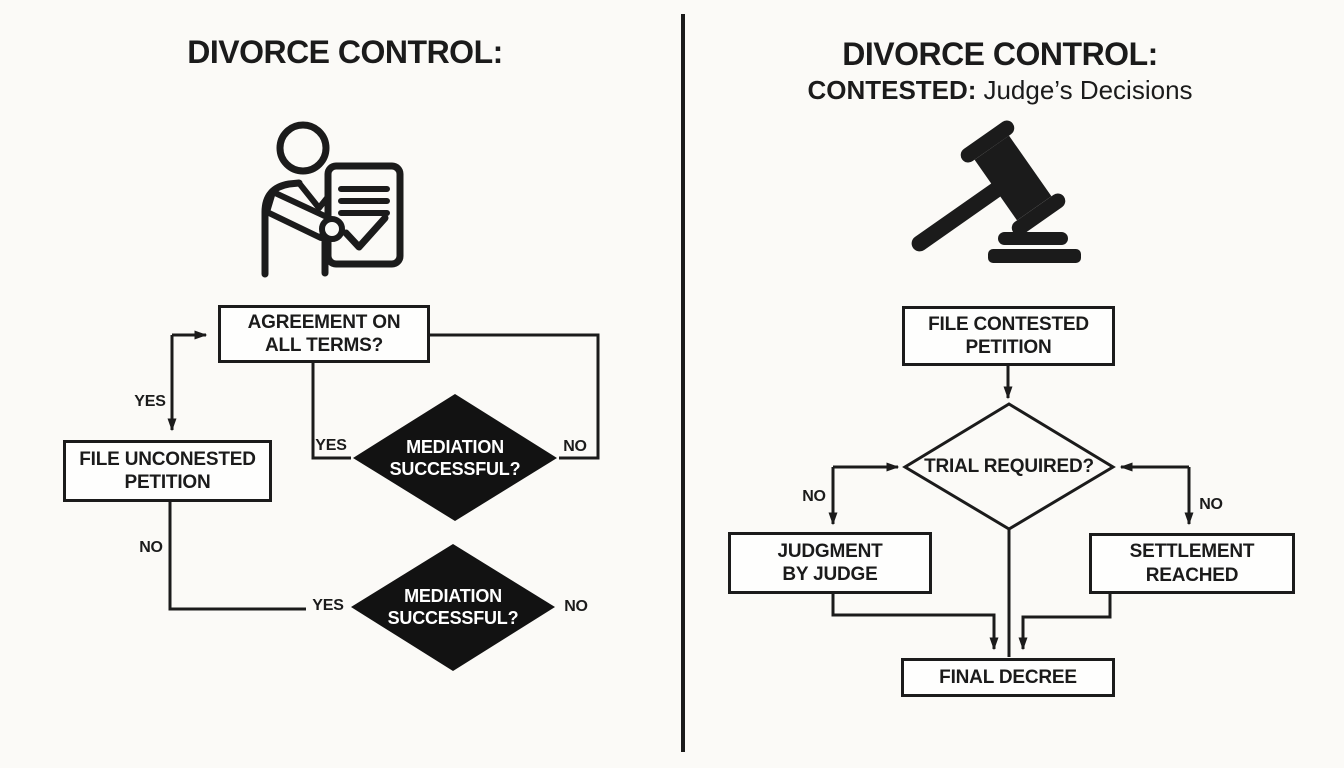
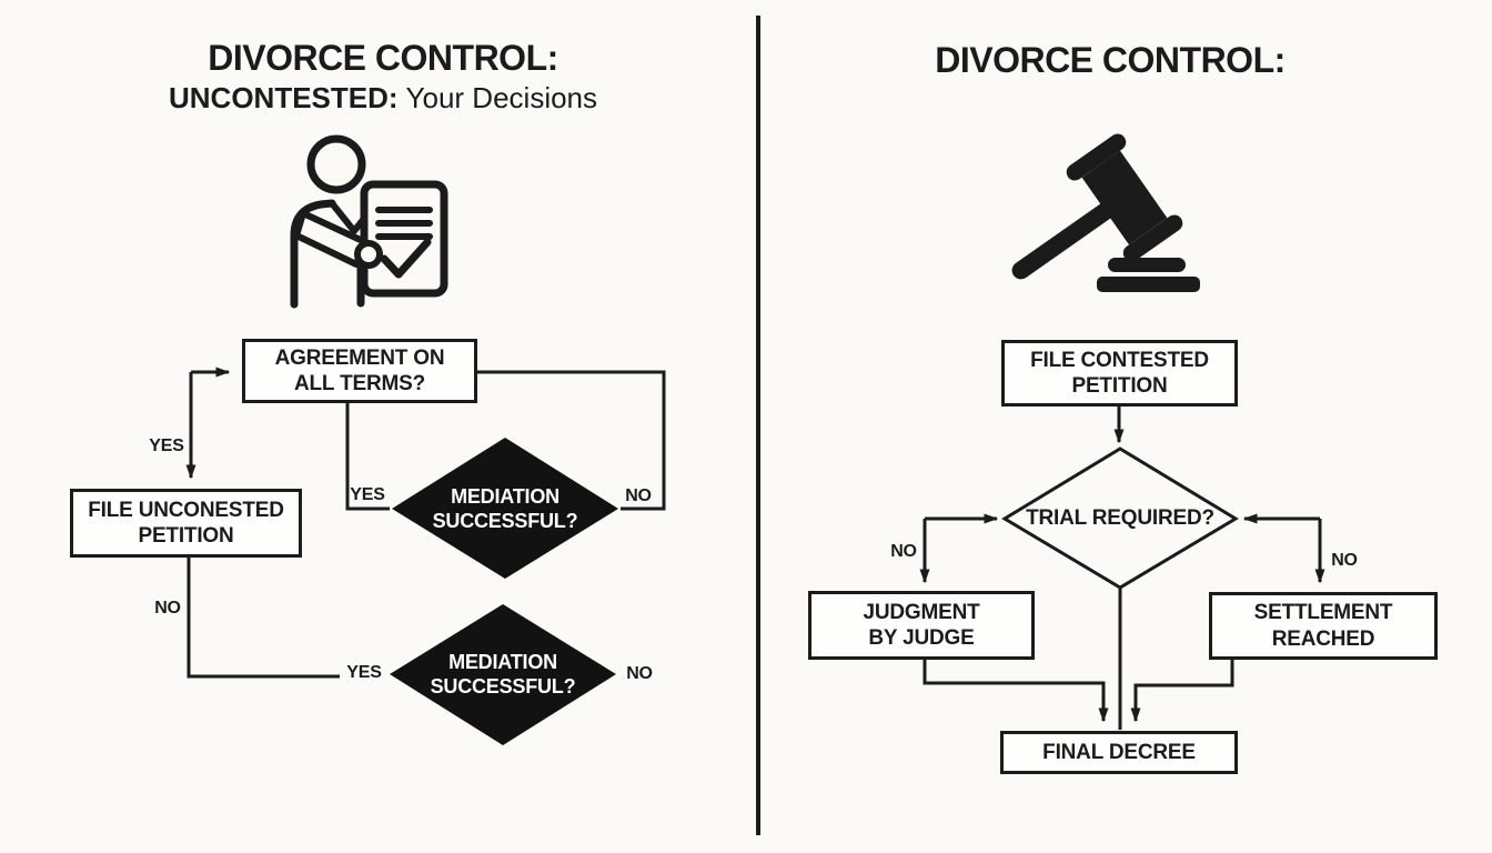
  DIVORCE CONTROL:
+ UNCONTESTED: Your Decisions
  AGREEMENT ON
  ALL TERMS?
  FILE UNCONESTED
  PETITION
  MEDIATION
  SUCCESSFUL?
  MEDIATION
  SUCCESSFUL?
  YES
  NO
  YES
  NO
  YES
  NO
  DIVORCE CONTROL:
- CONTESTED: Judge’s Decisions
  FILE CONTESTED
  PETITION
  TRIAL REQUIRED?
  JUDGMENT
  BY JUDGE
  SETTLEMENT
  REACHED
  FINAL DECREE
  NO
  NO
